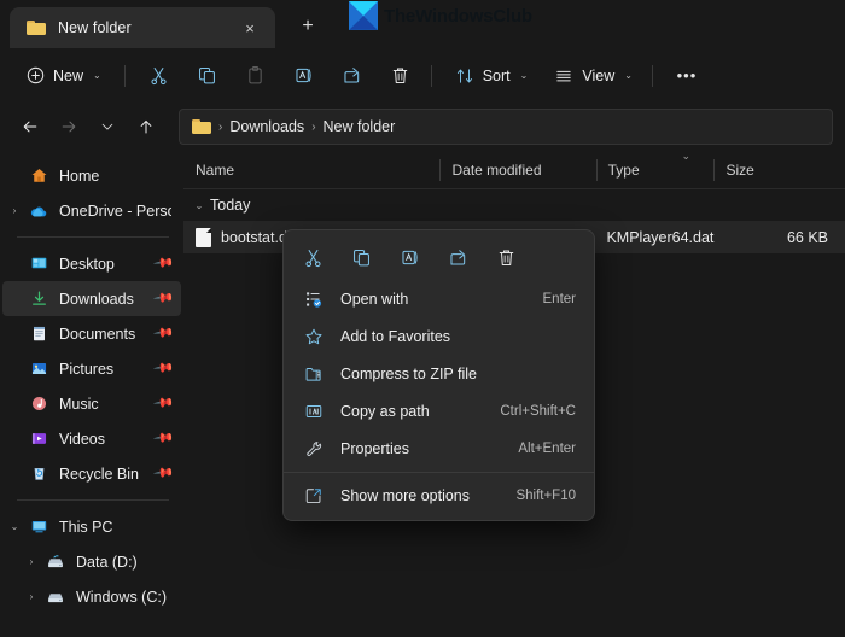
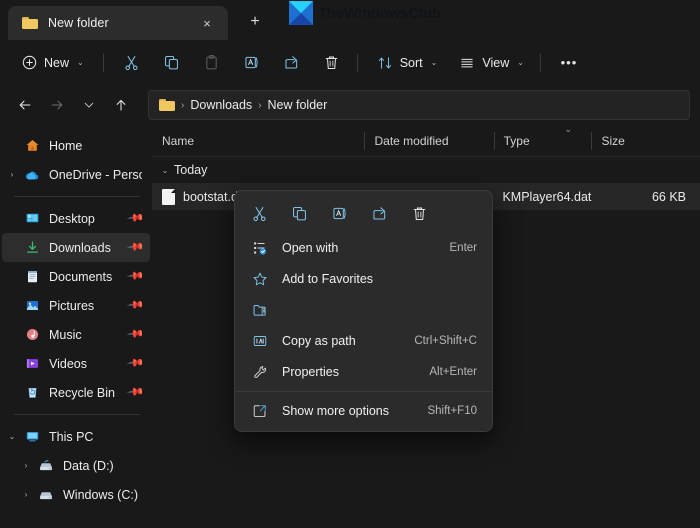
  New folder
  ×
  +
  New
  ⌄
  Sort
  ⌄
  View
  ⌄
  •••
  ›
  Downloads
  ›
  New folder
  Home
  ›
  OneDrive - Pers
  Desktop
  Downloads
  Documents
  Pictures
  Music
  Videos
  Recycle Bin
  ⌄
  This PC
  ›
  Data (D:)
  ›
  Windows (C:)
  Name
  Date modified
  Type
  Size
  ⌄
  Today
  bootstat.
  KMPlayer64.dat
  66 KB
  Open with
  Enter
  Add to Favorites
- Compress to ZIP file
  Copy as path
  Ctrl+Shift+C
  Properties
  Alt+Enter
  Show more options
  Shift+F10
